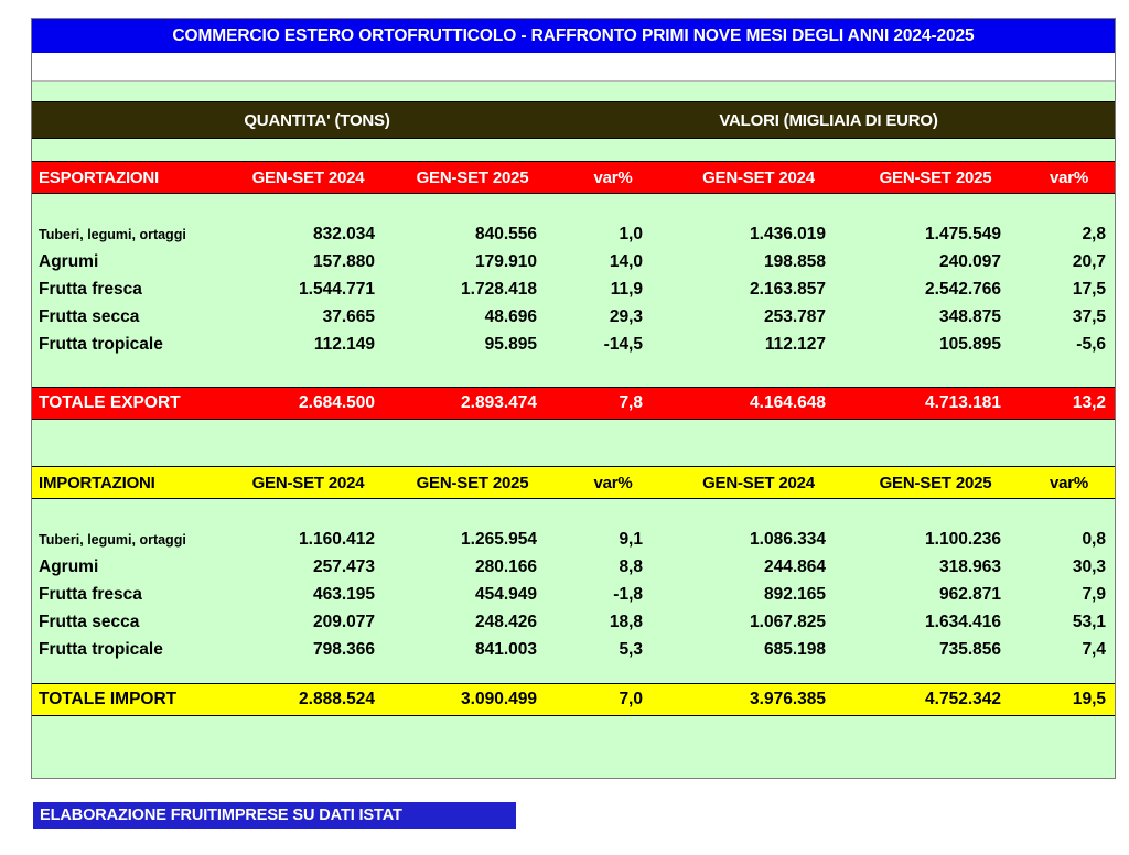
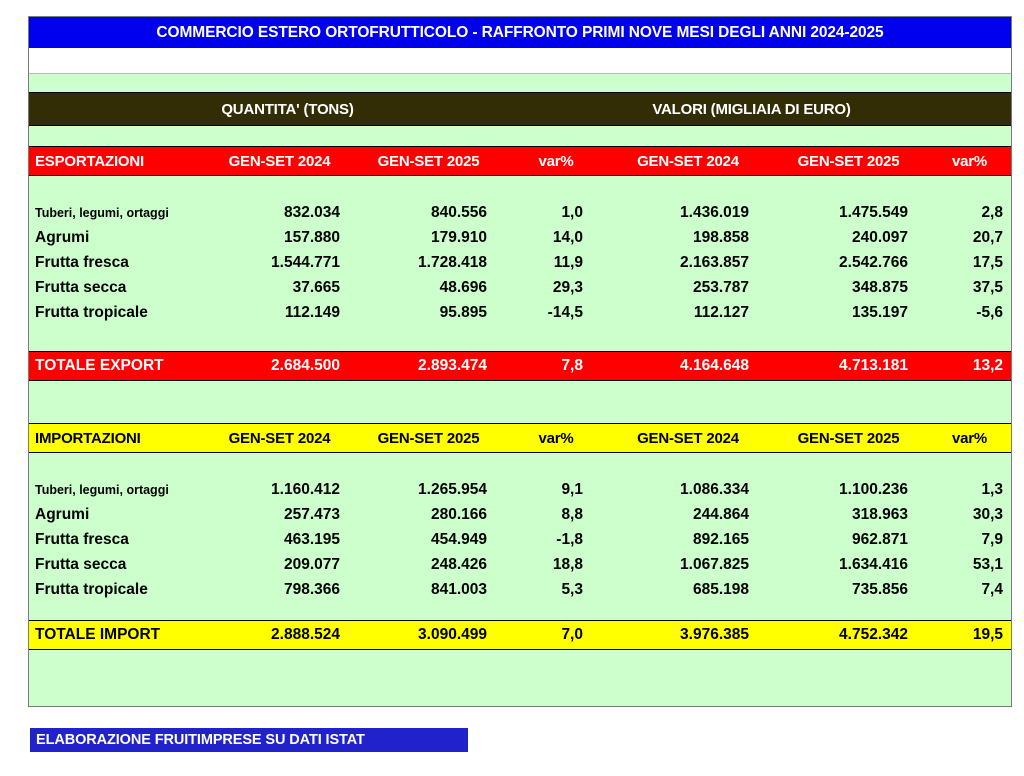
  COMMERCIO ESTERO ORTOFRUTTICOLO - RAFFRONTO PRIMI NOVE MESI DEGLI ANNI 2024-2025
  QUANTITA' (TONS)
  VALORI (MIGLIAIA DI EURO)
  ESPORTAZIONI
  GEN-SET 2024
  GEN-SET 2025
  var%
  GEN-SET 2024
  GEN-SET 2025
  var%
  Tuberi, legumi, ortaggi
  832.034
  840.556
  1,0
  1.436.019
  1.475.549
  2,8
  Agrumi
  157.880
  179.910
  14,0
  198.858
  240.097
  20,7
  Frutta fresca
  1.544.771
  1.728.418
  11,9
  2.163.857
  2.542.766
  17,5
  Frutta secca
  37.665
  48.696
  29,3
  253.787
  348.875
  37,5
  Frutta tropicale
  112.149
  95.895
  -14,5
  112.127
- 105.895
+ 135.197
  -5,6
  TOTALE EXPORT
  2.684.500
  2.893.474
  7,8
  4.164.648
  4.713.181
  13,2
  IMPORTAZIONI
  GEN-SET 2024
  GEN-SET 2025
  var%
  GEN-SET 2024
  GEN-SET 2025
  var%
  Tuberi, legumi, ortaggi
  1.160.412
  1.265.954
  9,1
  1.086.334
  1.100.236
- 0,8
+ 1,3
  Agrumi
  257.473
  280.166
  8,8
  244.864
  318.963
  30,3
  Frutta fresca
  463.195
  454.949
  -1,8
  892.165
  962.871
  7,9
  Frutta secca
  209.077
  248.426
  18,8
  1.067.825
  1.634.416
  53,1
  Frutta tropicale
  798.366
  841.003
  5,3
  685.198
  735.856
  7,4
  TOTALE IMPORT
  2.888.524
  3.090.499
  7,0
  3.976.385
  4.752.342
  19,5
  ELABORAZIONE FRUITIMPRESE SU DATI ISTAT
